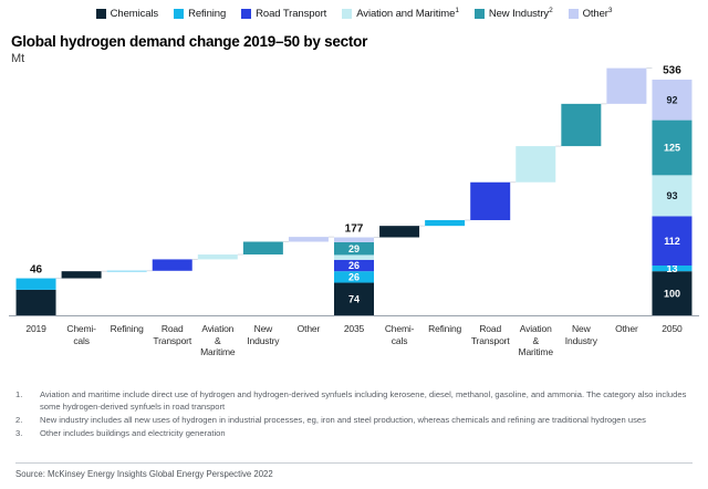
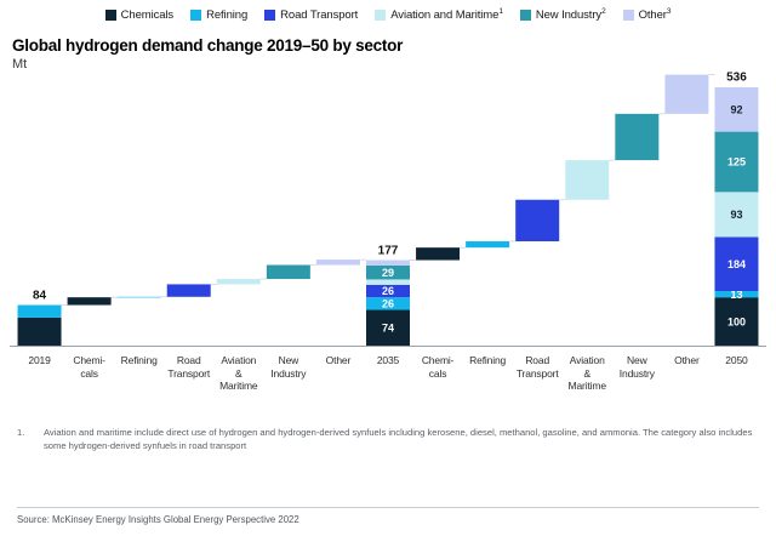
  Chemicals
  Refining
  Road Transport
  Aviation and Maritime
  New Industry
  Other
  Global hydrogen demand change 2019–50 by sector
  Mt
- 46
+ 84
  74
  26
  26
  29
  177
  100
  13
- 112
+ 184
  93
  125
  92
  536
  2019
  Chemi-
  cals
  Refining
  Road
  Transport
  Aviation
  &
  Maritime
  New
  Industry
  Other
  2035
  Chemi-
  cals
  Refining
  Road
  Transport
  Aviation
  &
  Maritime
  New
  Industry
  Other
  2050
  1.
  Aviation and maritime include direct use of hydrogen and hydrogen-derived synfuels including kerosene, diesel, methanol, gasoline, and ammonia. The category also includes some hydrogen-derived synfuels in road transport
- 2.
- New industry includes all new uses of hydrogen in industrial processes, eg, iron and steel production, whereas chemicals and refining are traditional hydrogen uses
- 3.
- Other includes buildings and electricity generation
  Source: McKinsey Energy Insights Global Energy Perspective 2022
